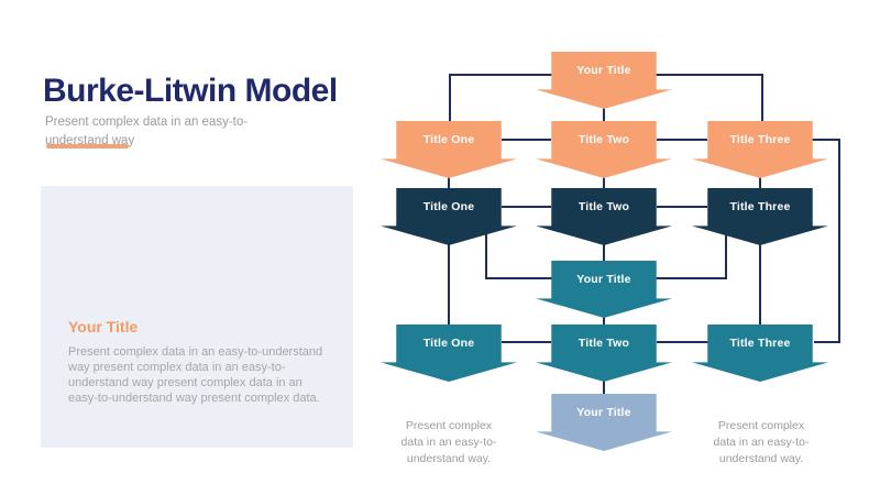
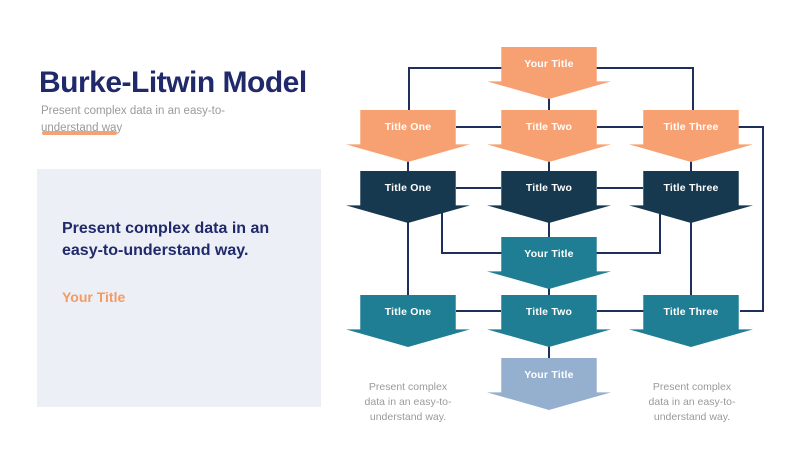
  Burke-Litwin Model
  Present complex data in an easy-to-
  understand way
+ Present complex data in an
+ easy-to-understand way.
  Your Title
- Present complex data in an easy-to-understand way present complex data in an easy-to-understand way present complex data in an easy-to-understand way present complex data.
  Your Title
  Title One
  Title Two
  Title Three
  Title One
  Title Two
  Title Three
  Your Title
  Title One
  Title Two
  Title Three
  Your Title
  Present complex
  data in an easy-to-
  understand way.
  Present complex
  data in an easy-to-
  understand way.
